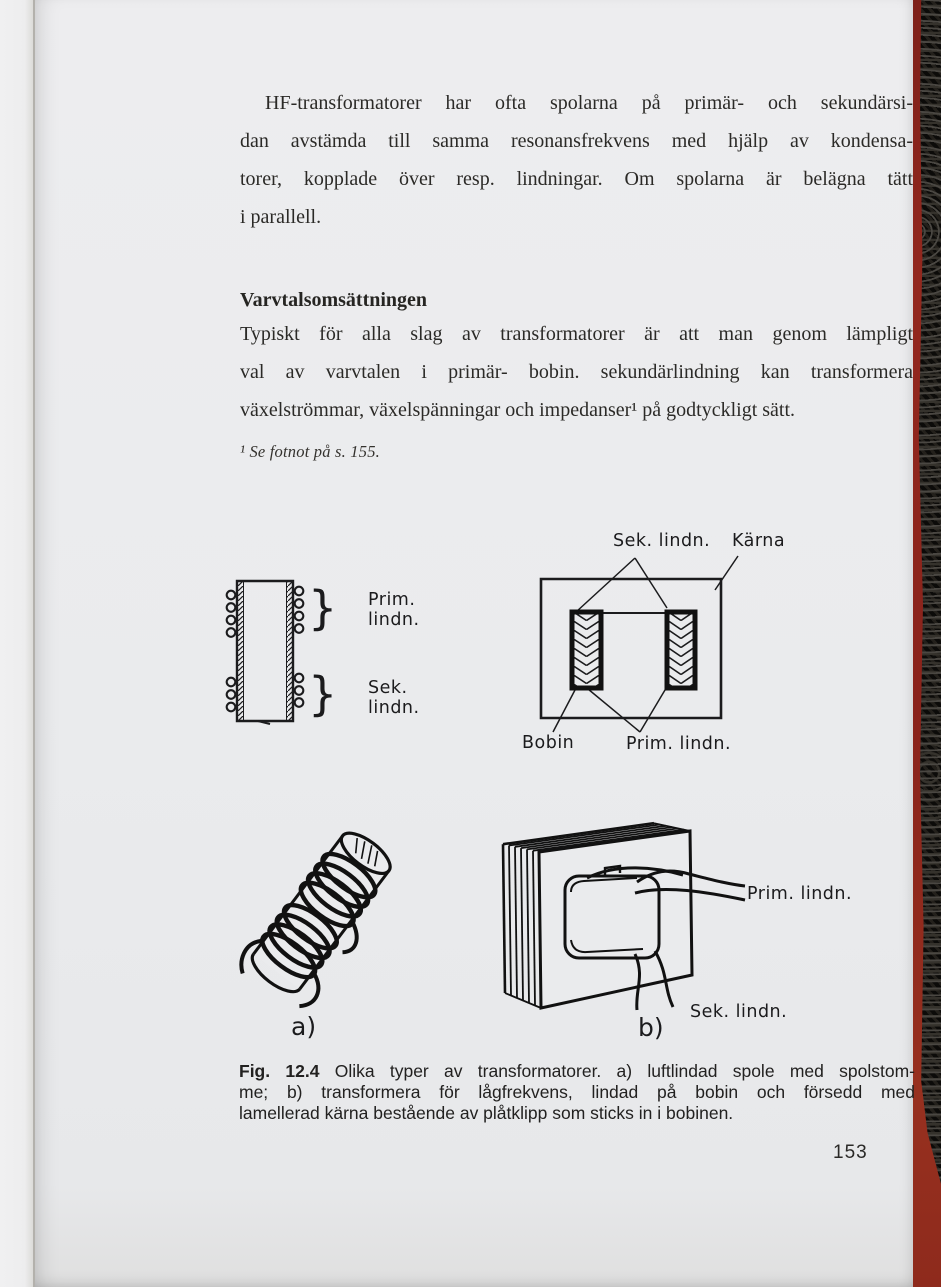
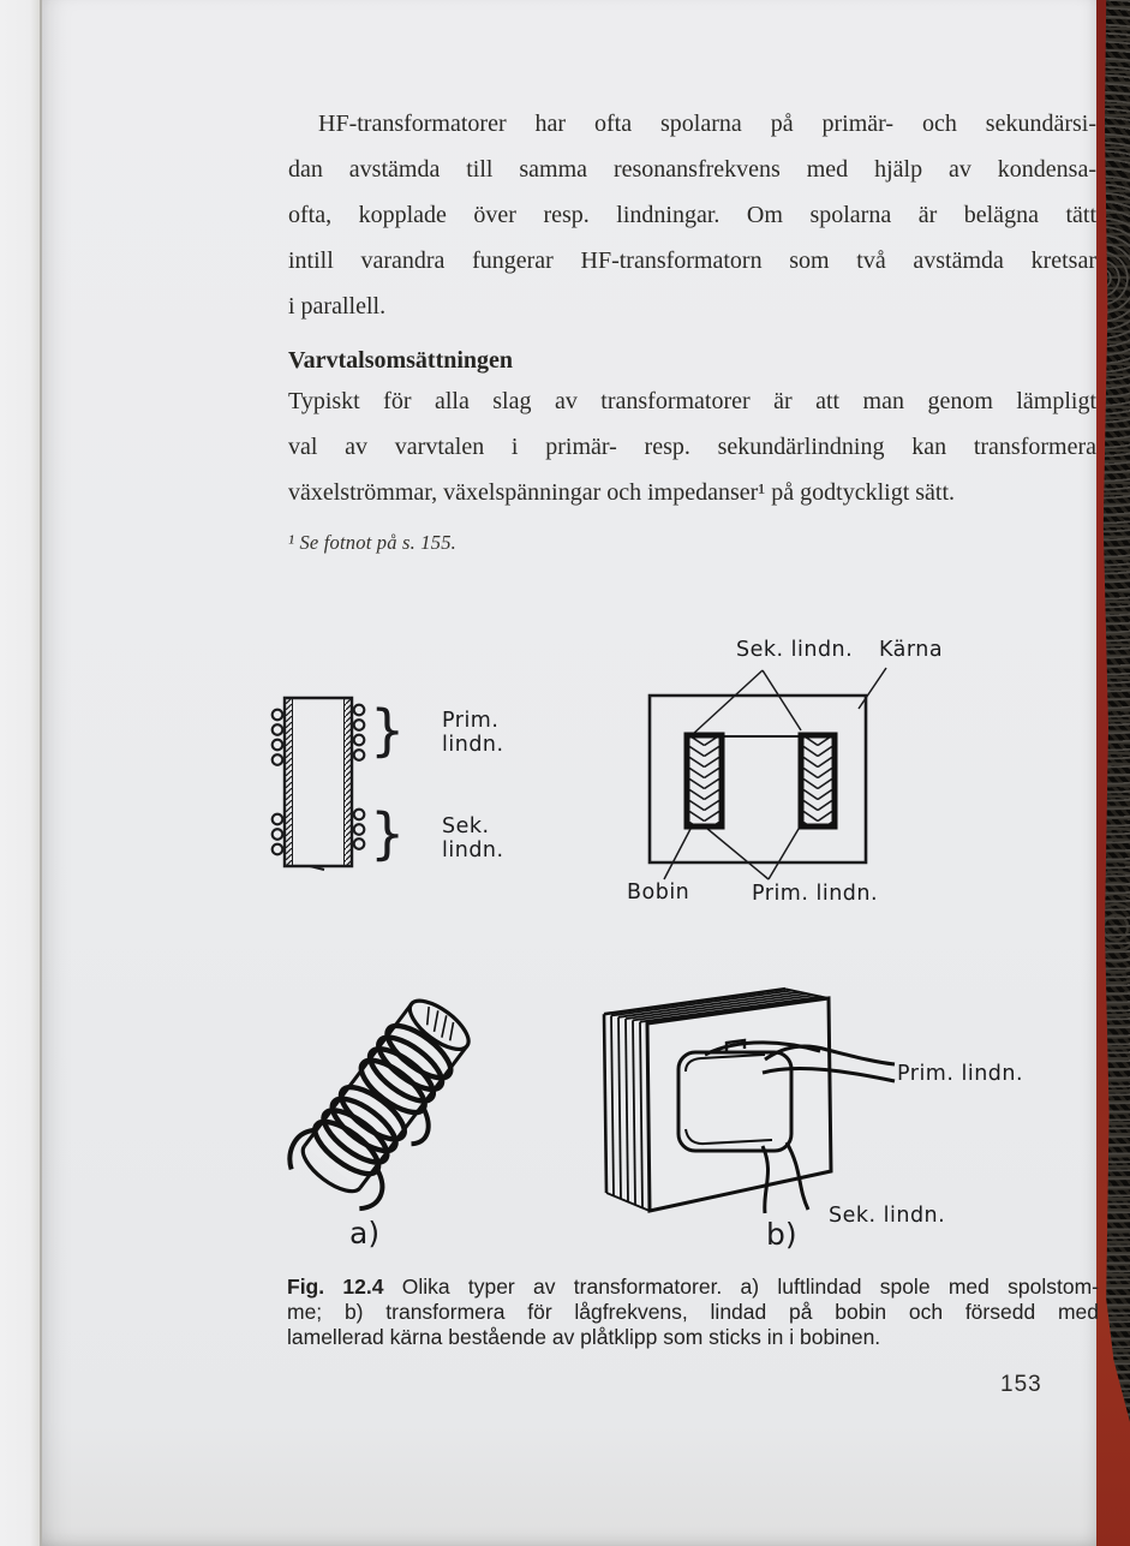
  HF-transformatorer har ofta spolarna på primär- och sekundärsi-
  dan avstämda till samma resonansfrekvens med hjälp av kondensa-
- torer, kopplade över resp. lindningar. Om spolarna är belägna tätt
+ ofta, kopplade över resp. lindningar. Om spolarna är belägna tätt
+ intill varandra fungerar HF-transformatorn som två avstämda kretsar
  i parallell.
  Varvtalsomsättningen
  Typiskt för alla slag av transformatorer är att man genom lämpligt
- val av varvtalen i primär- bobin. sekundärlindning kan transformera
+ val av varvtalen i primär- resp. sekundärlindning kan transformera
  växelströmmar, växelspänningar och impedanser¹ på godtyckligt sätt.
  ¹ Se fotnot på s. 155.
  }
  }
  Prim.
  lindn.
  Sek.
  lindn.
  Sek. lindn.
  Kärna
  Bobin
  Prim. lindn.
  a)
  Prim. lindn.
  Sek. lindn.
  b)
  Fig. 12.4 Olika typer av transformatorer. a) luftlindad spole med spolstom-
  me; b) transformera för lågfrekvens, lindad på bobin och försedd med
  lamellerad kärna bestående av plåtklipp som sticks in i bobinen.
  153
